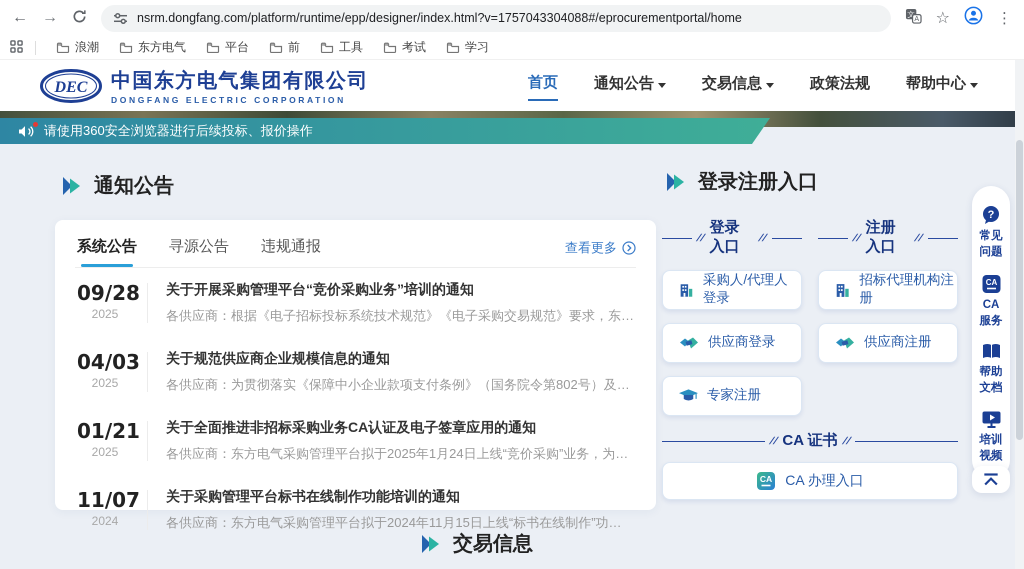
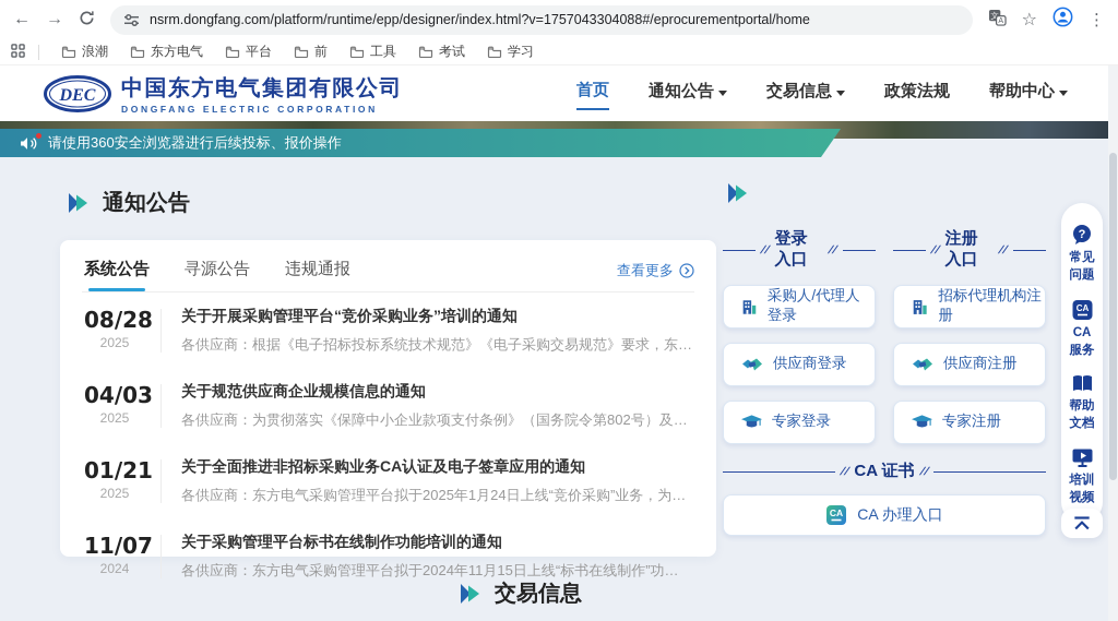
  ←
  →
  nsrm.dongfang.com/platform/runtime/epp/designer/index.html?v=1757043304088#/eprocurementportal/home
  文
  ☆
  ⋮
  浪潮
  东方电气
  平台
  前
  工具
  考试
  学习
  DEC
  中国东方电气集团有限公司
  DONGFANG ELECTRIC CORPORATION
  首页
  通知公告
  交易信息
  政策法规
  帮助中心
  请使用360安全浏览器进行后续投标、报价操作
  通知公告
  系统公告
  寻源公告
  违规通报
  查看更多
- 09/28
+ 08/28
  2025
  关于开展采购管理平台“竞价采购业务”培训的通知
  各供应商：根据《电子招标投标系统技术规范》《电子采购交易规范》要求，东方
  04/03
  2025
  关于规范供应商企业规模信息的通知
  各供应商：为贯彻落实《保障中小企业款项支付条例》（国务院令第802号）及《
  01/21
  2025
  关于全面推进非招标采购业务CA认证及电子签章应用的通知
  各供应商：东方电气采购管理平台拟于2025年1月24日上线“竞价采购”业务，为帮
  11/07
  2024
  关于采购管理平台标书在线制作功能培训的通知
  各供应商：东方电气采购管理平台拟于2024年11月15日上线“标书在线制作”功能，
- 登录注册入口
  登录入口
  注册入口
  采购人/代理人登录
  招标代理机构注册
  供应商登录
  供应商注册
+ 专家登录
  专家注册
  CA 证书
  CA
  CA 办理入口
  交易信息
  ?
  常见问题
  CA
  CA服务
  帮助文档
  培训视频
